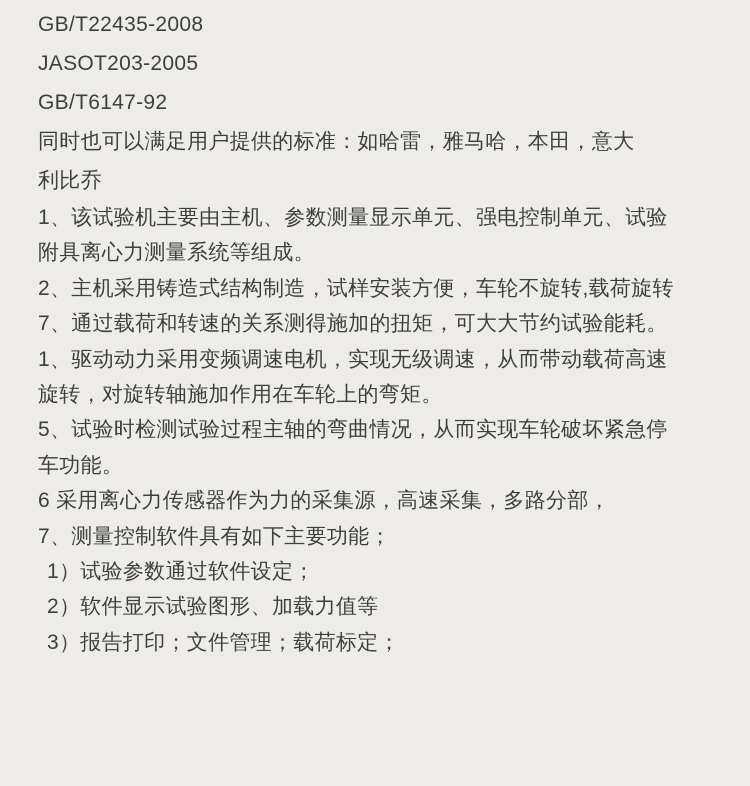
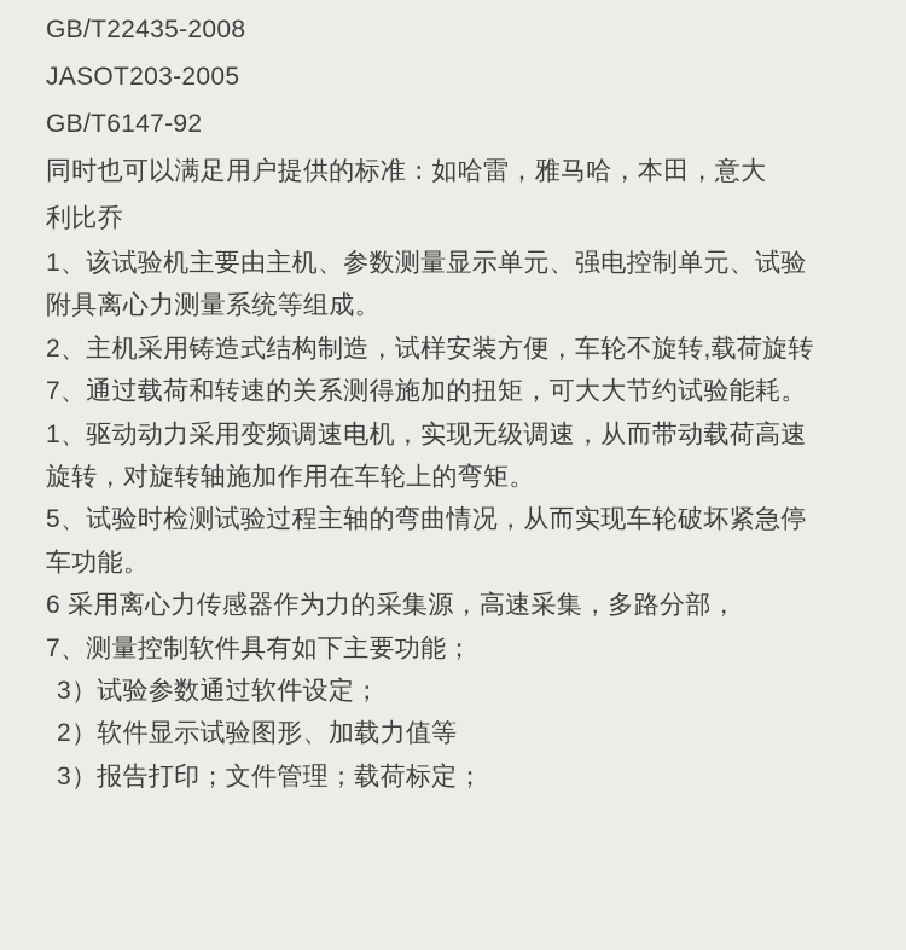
  GB/T22435-2008
  JASOT203-2005
  GB/T6147-92
  同时也可以满足用户提供的标准：如哈雷，雅马哈，本田，意大
  利比乔
  1、该试验机主要由主机、参数测量显示单元、强电控制单元、试验
  附具离心力测量系统等组成。
  2、主机采用铸造式结构制造，试样安装方便，车轮不旋转,载荷旋转
  7、通过载荷和转速的关系测得施加的扭矩，可大大节约试验能耗。
  1、驱动动力采用变频调速电机，实现无级调速，从而带动载荷高速
  旋转，对旋转轴施加作用在车轮上的弯矩。
  5、试验时检测试验过程主轴的弯曲情况，从而实现车轮破坏紧急停
  车功能。
  6 采用离心力传感器作为力的采集源，高速采集，多路分部，
  7、测量控制软件具有如下主要功能；
- 1）试验参数通过软件设定；
+ 3）试验参数通过软件设定；
  2）软件显示试验图形、加载力值等
  3）报告打印；文件管理；载荷标定；
